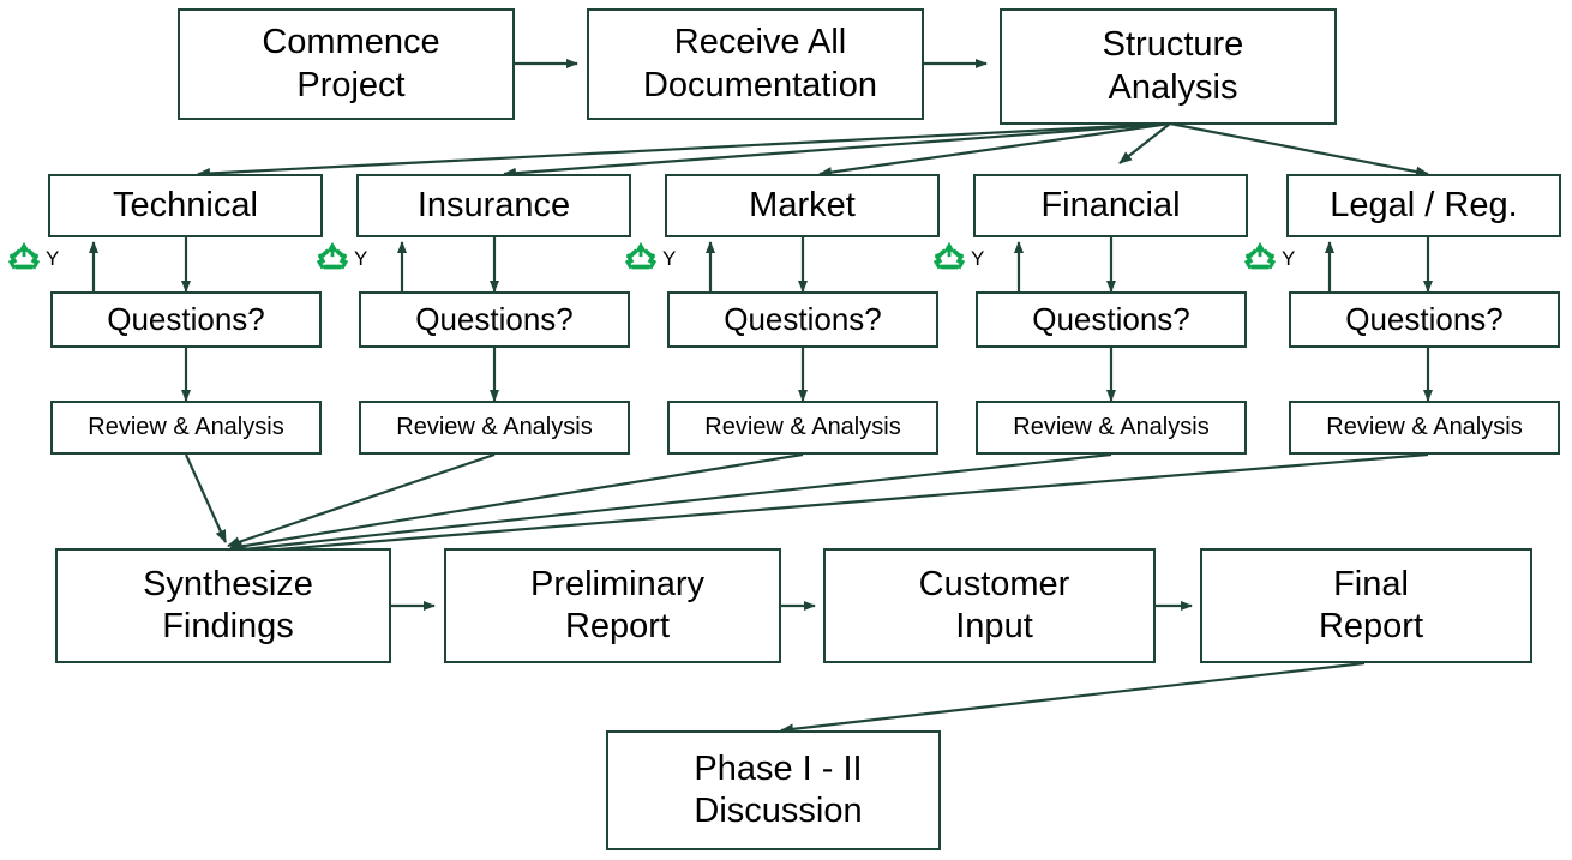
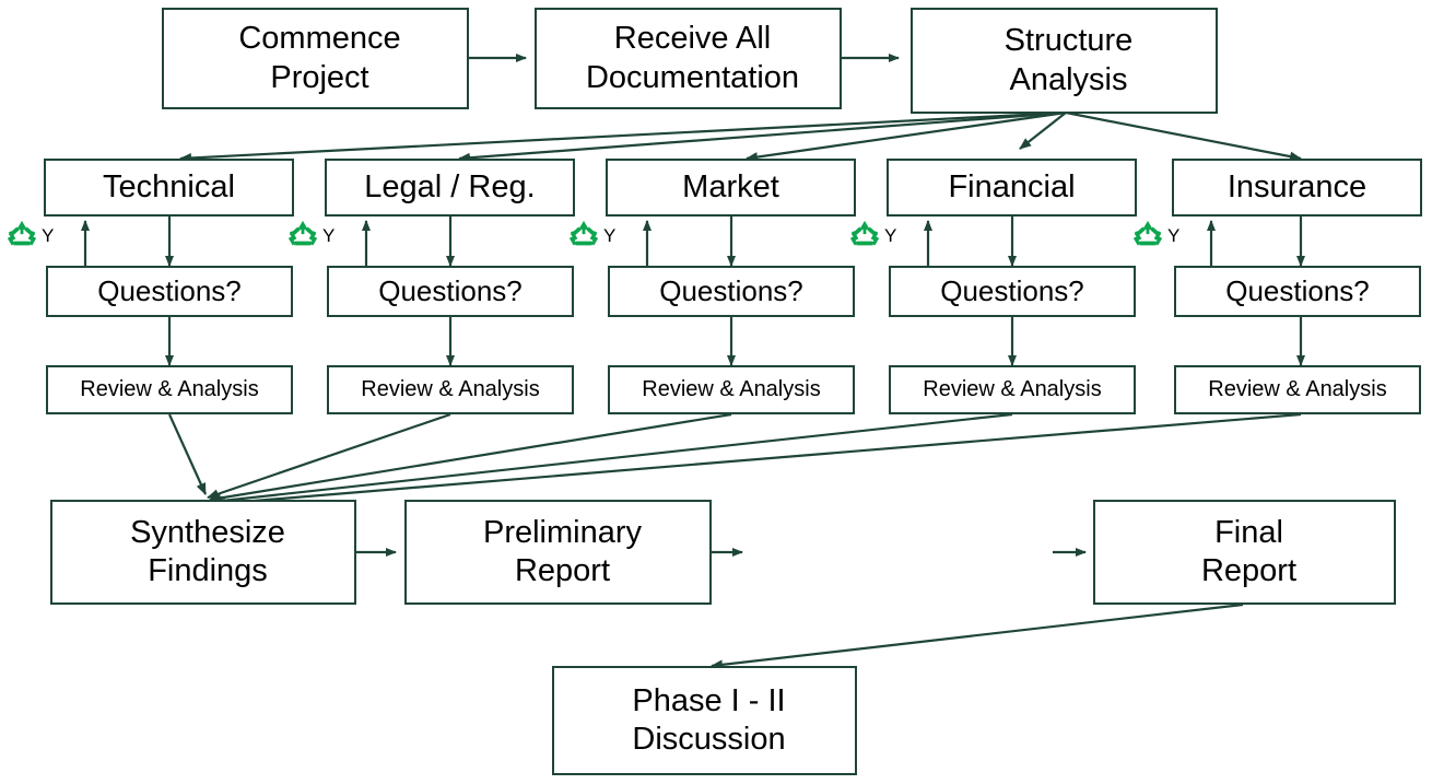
  Commence
  Project
  Receive All
  Documentation
  Structure
  Analysis
  Technical
  Questions?
  Review & Analysis
  Y
- Insurance
+ Legal / Reg.
  Questions?
  Review & Analysis
  Y
  Market
  Questions?
  Review & Analysis
  Y
  Financial
  Questions?
  Review & Analysis
  Y
- Legal / Reg.
+ Insurance
  Questions?
  Review & Analysis
  Y
  Synthesize
  Findings
  Preliminary
  Report
- Customer
- Input
  Final
  Report
  Phase I - II
  Discussion
